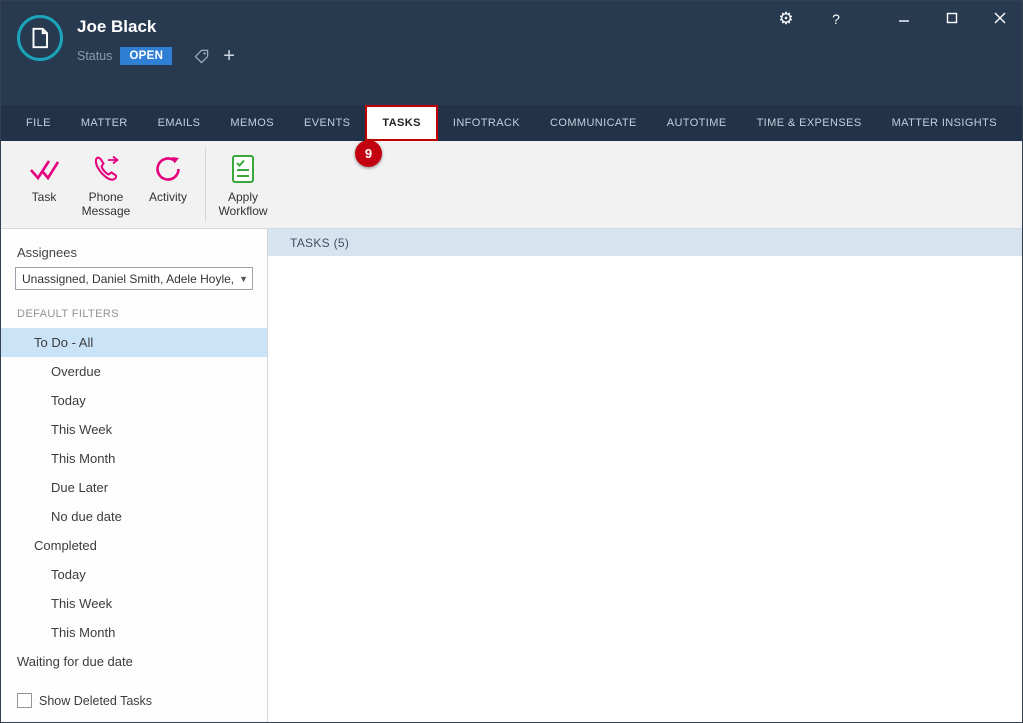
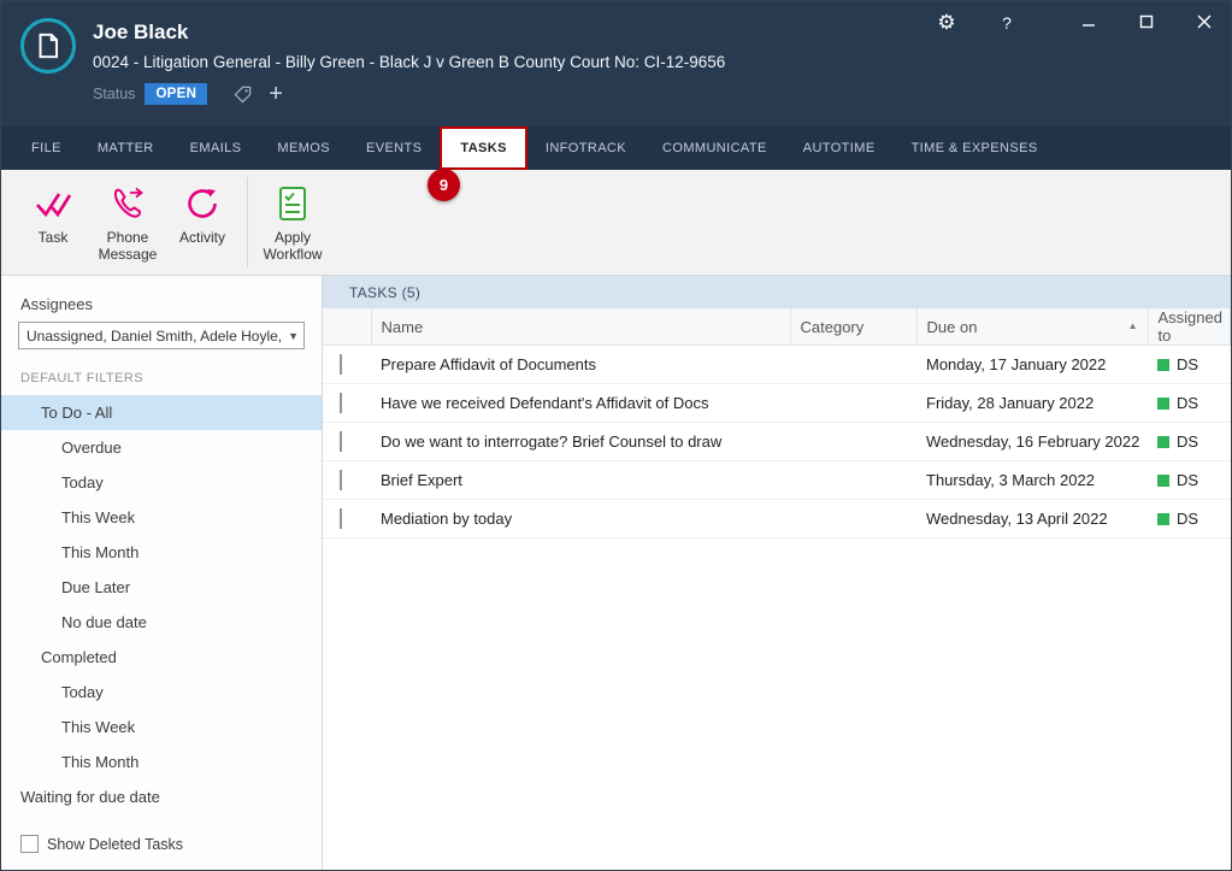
  Joe Black
+ 0024 - Litigation General - Billy Green - Black J v Green B County Court No: CI-12-9656
  Status
  OPEN
  +
  ⚙
  ?
  FILE
  MATTER
  EMAILS
  MEMOS
  EVENTS
  TASKS
  INFOTRACK
  COMMUNICATE
  AUTOTIME
  TIME & EXPENSES
- MATTER INSIGHTS
  9
  Task
  Phone Message
  Activity
  Apply Workflow
  Assignees
  Unassigned, Daniel Smith, Adele Hoyle,
  ▼
  DEFAULT FILTERS
  To Do - All
  Overdue
  Today
  This Week
  This Month
  Due Later
  No due date
  Completed
  Today
  This Week
  This Month
  Waiting for due date
  Show Deleted Tasks
  TASKS (5)
+ 	Name	Category	Due on ▲	Assigned to
+ 	Prepare Affidavit of Documents		Monday, 17 January 2022	DS
+ 	Have we received Defendant's Affidavit of Docs		Friday, 28 January 2022	DS
+ 	Do we want to interrogate? Brief Counsel to draw		Wednesday, 16 February 2022	DS
+ 	Brief Expert		Thursday, 3 March 2022	DS
+ 	Mediation by today		Wednesday, 13 April 2022	DS
